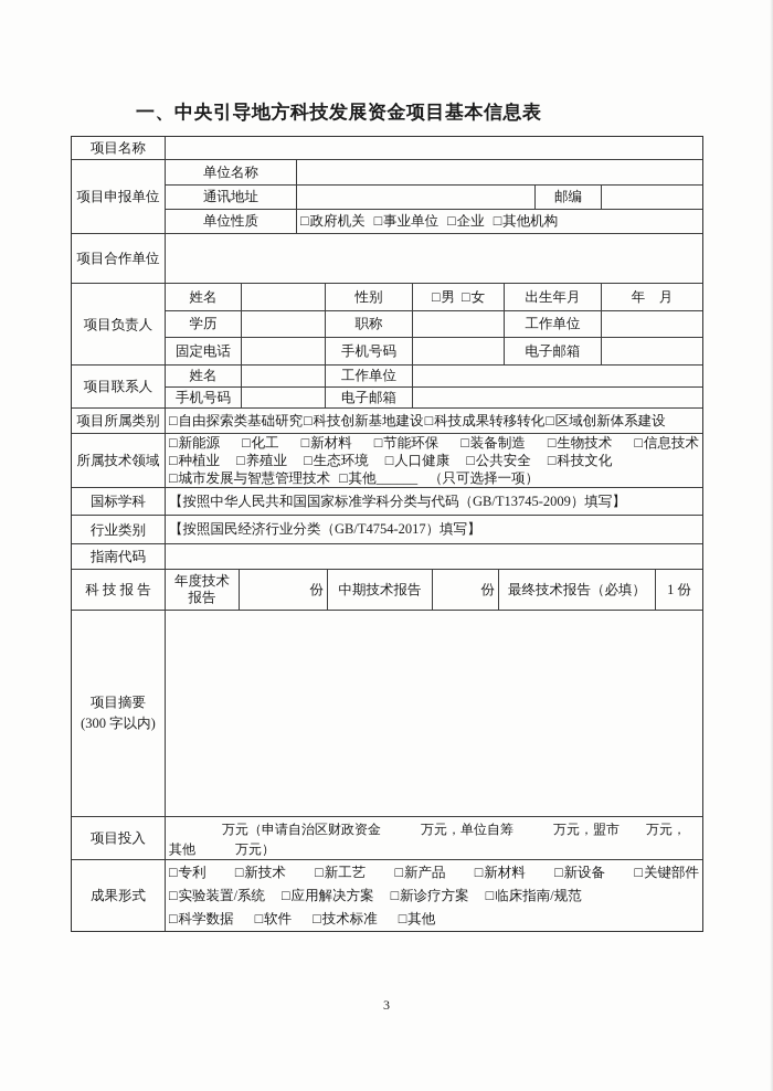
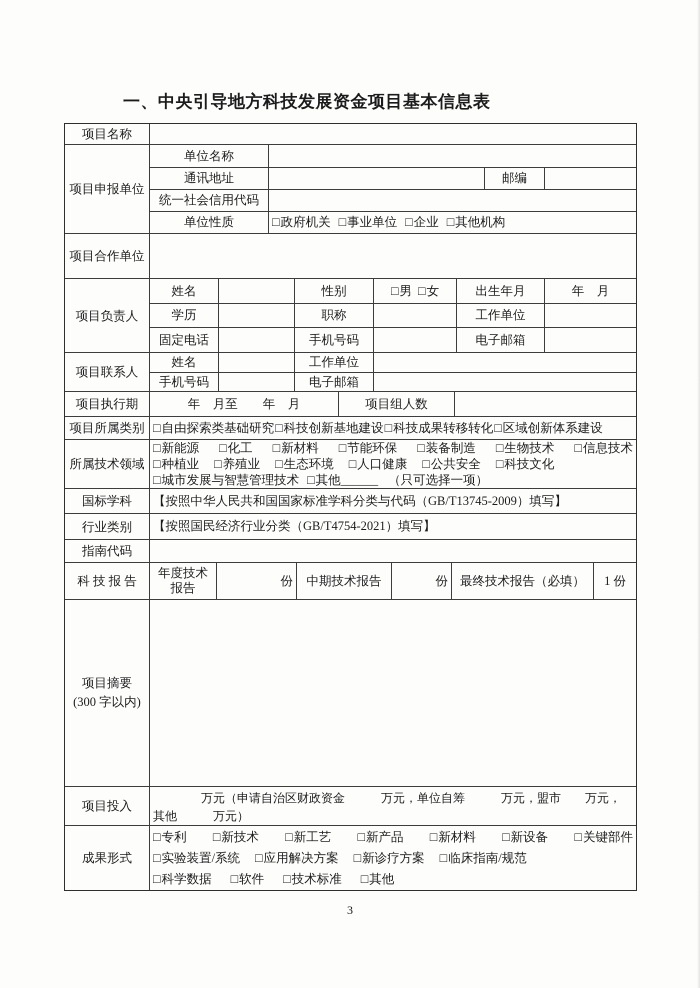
  一、中央引导地方科技发展资金项目基本信息表
  项目名称
  项目申报单位
  单位名称
  通讯地址
  邮编
+ 统一社会信用代码
  单位性质
  □政府机关
  □事业单位
  □企业
  □其他机构
  项目合作单位
  项目负责人
  姓名
  性别
  □男
  □女
  出生年月
  年 月
  学历
  职称
  工作单位
  固定电话
  手机号码
  电子邮箱
  项目联系人
  姓名
  工作单位
  手机号码
  电子邮箱
+ 项目执行期
+ 年 月至 年 月
+ 项目组人数
  项目所属类别
  □自由探索类基础研究
  □科技创新基地建设
  □科技成果转移转化
  □区域创新体系建设
  所属技术领域
  □新能源
  □化工
  □新材料
  □节能环保
  □装备制造
  □生物技术
  □信息技术
  □种植业
  □养殖业
  □生态环境
  □人口健康
  □公共安全
  □科技文化
  □城市发展与智慧管理技术
  □其他______
  （只可选择一项）
  国标学科
  【按照中华人民共和国国家标准学科分类与代码（GB/T13745-2009）填写】
  行业类别
- 【按照国民经济行业分类（GB/T4754-2017）填写】
+ 【按照国民经济行业分类（GB/T4754-2021）填写】
  指南代码
  科 技 报 告
  年度技术报告
  份
  中期技术报告
  份
  最终技术报告（必填）
  1 份
  项目摘要
  (300 字以内)
  项目投入
  万元（申请自治区财政资金 万元，单位自筹 万元，盟市 万元，
  其他 万元）
  成果形式
  □专利
  □新技术
  □新工艺
  □新产品
  □新材料
  □新设备
  □关键部件
  □实验装置/系统
  □应用解决方案
  □新诊疗方案
  □临床指南/规范
  □科学数据
  □软件
  □技术标准
  □其他
  3
